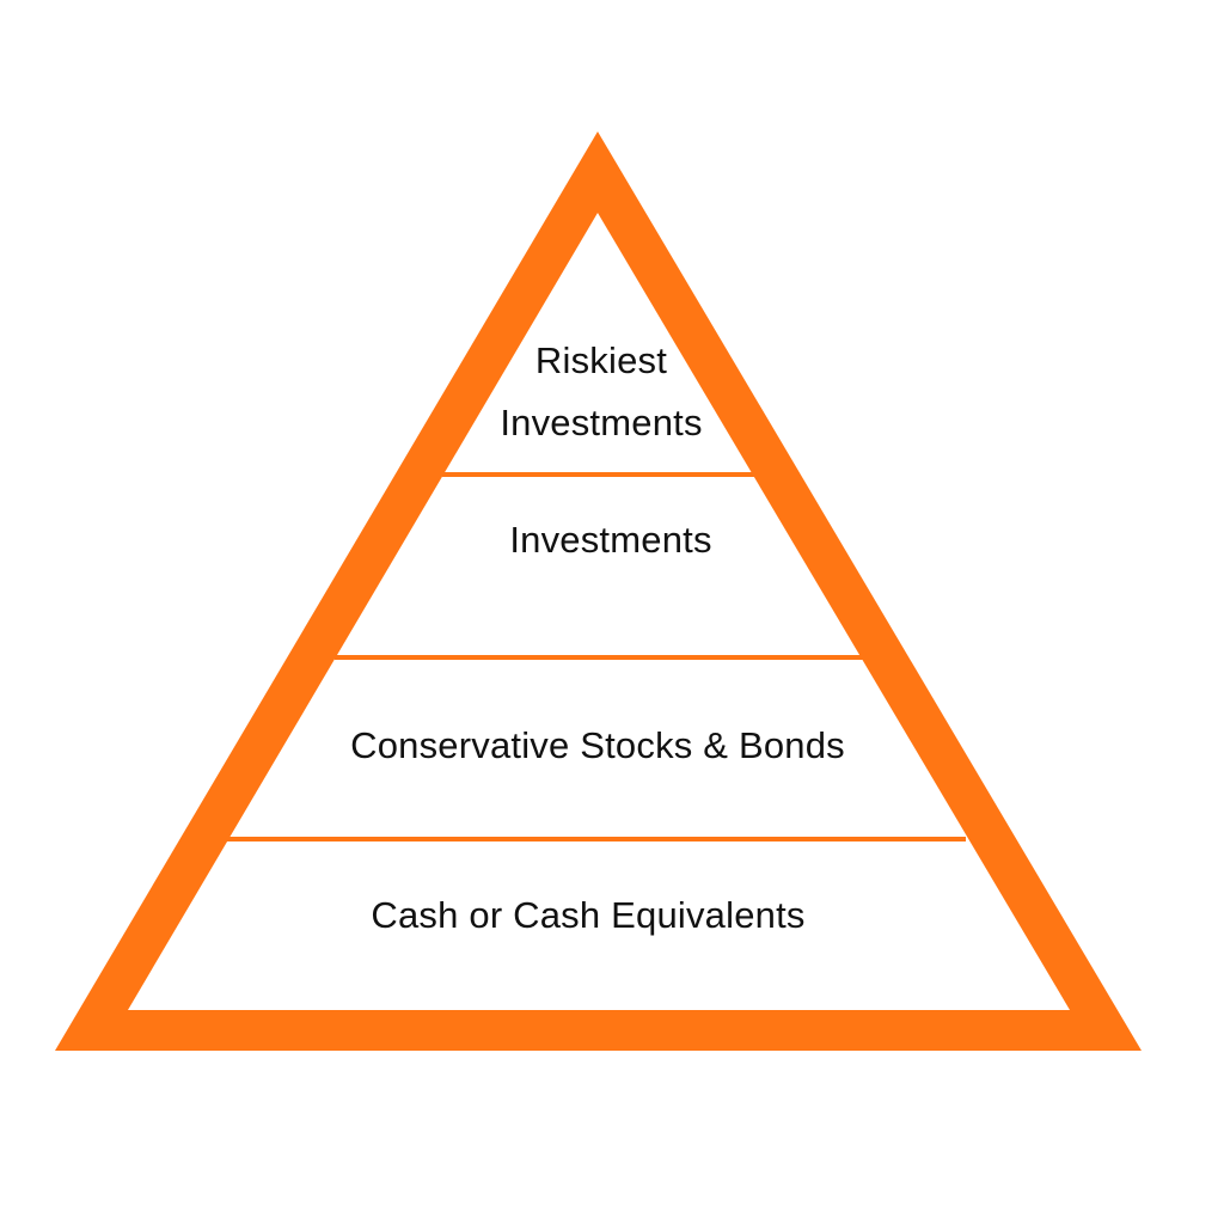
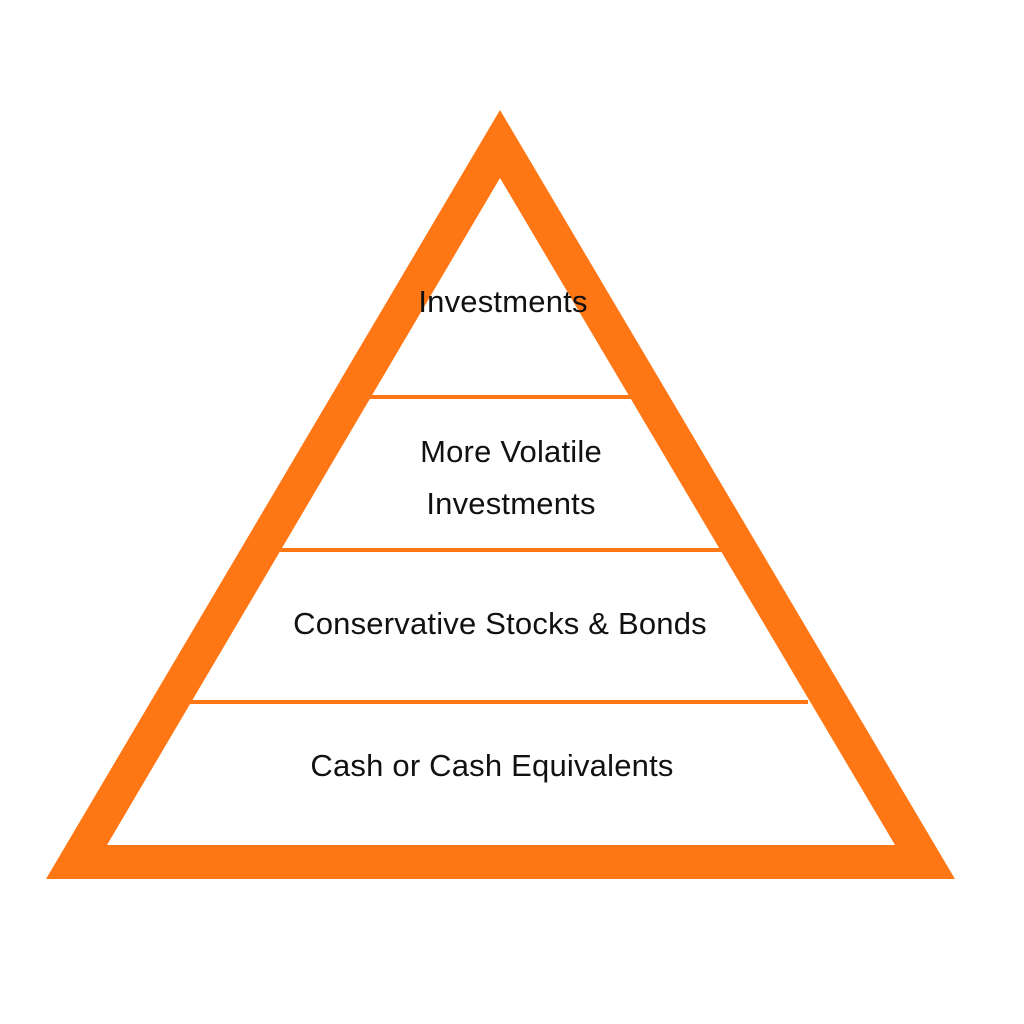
- Riskiest
  Investments
+ More Volatile
  Investments
  Conservative Stocks & Bonds
  Cash or Cash Equivalents
